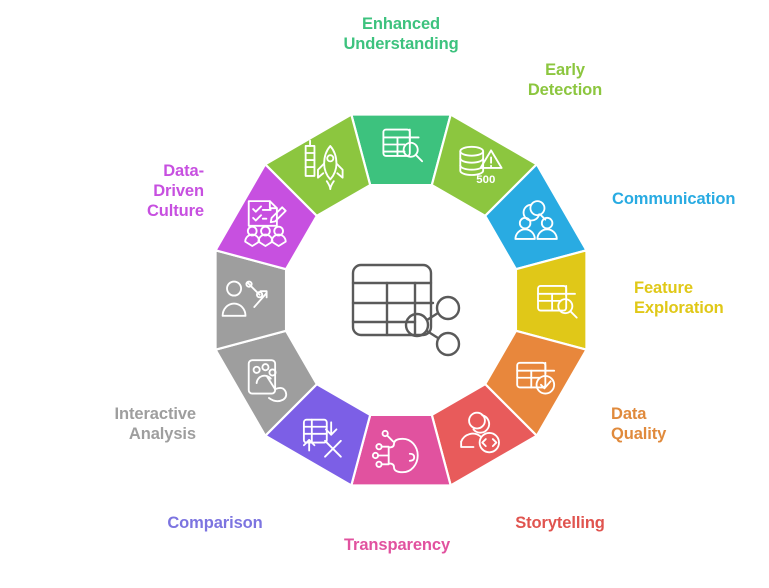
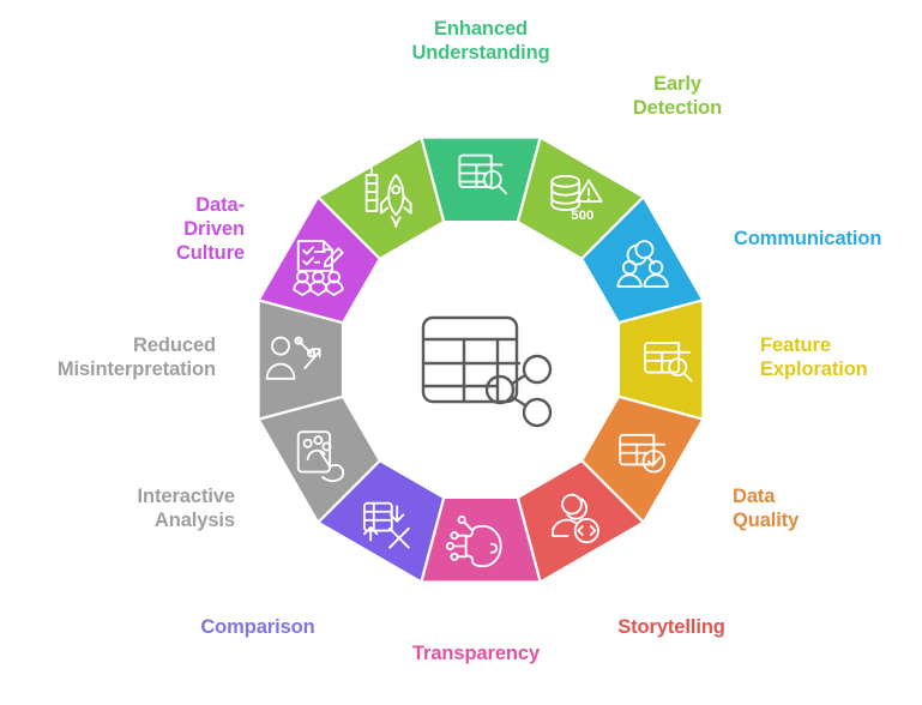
  500
  Enhanced
  Understanding
  Early
  Detection
  Communication
  Feature
  Exploration
  Data
  Quality
  Storytelling
  Transparency
  Comparison
  Interactive
  Analysis
+ Reduced
+ Misinterpretation
  Data-
  Driven
  Culture
